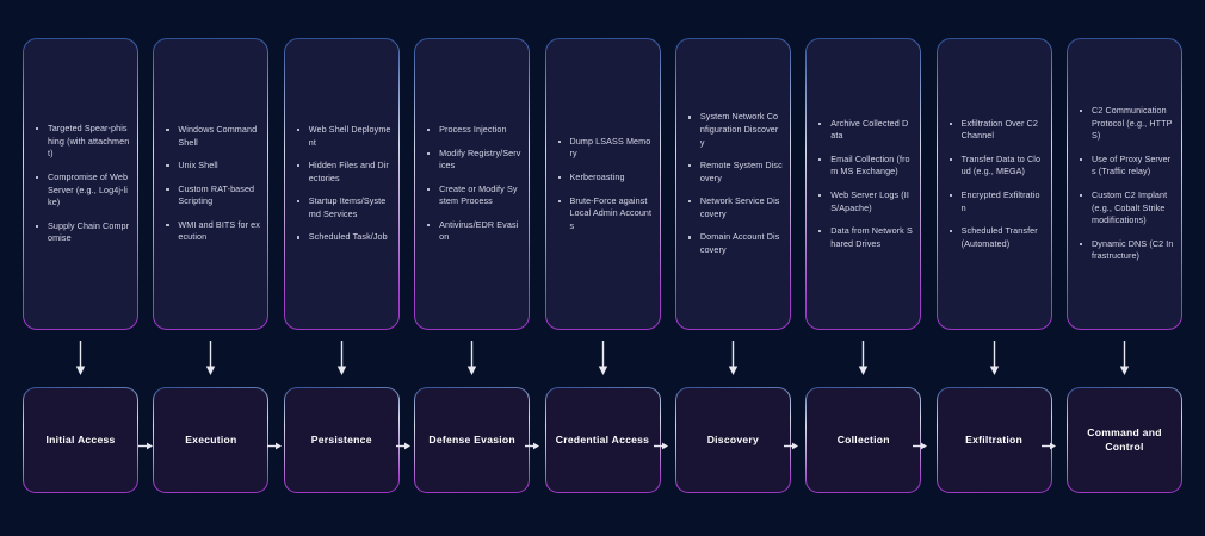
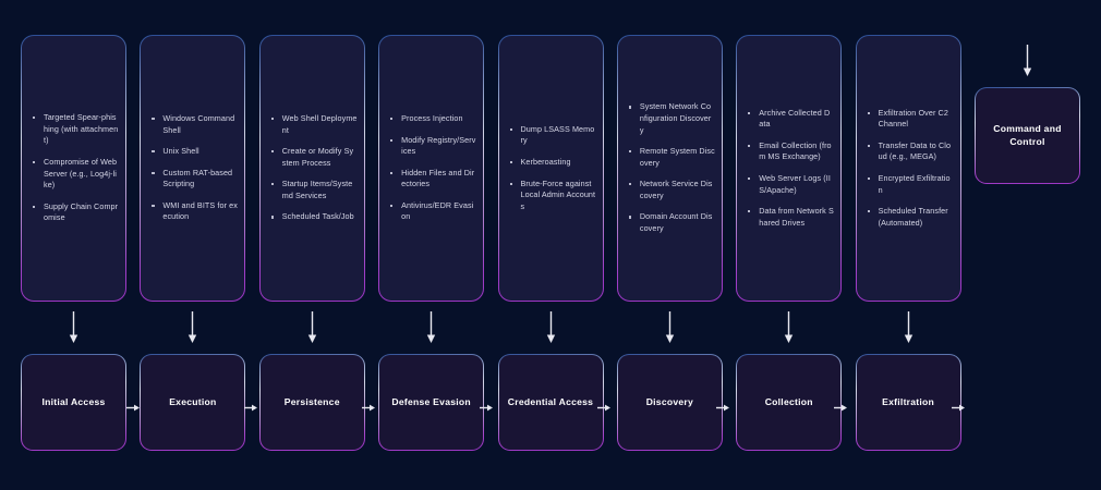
  Targeted Spear-phishing (with attachment)
  Compromise of Web Server (e.g., Log4j-like)
  Supply Chain Compromise
  Initial Access
  Windows Command Shell
  Unix Shell
  Custom RAT-based Scripting
  WMI and BITS for execution
  Execution
  Web Shell Deployment
- Hidden Files and Directories
+ Create or Modify System Process
  Startup Items/Systemd Services
  Scheduled Task/Job
  Persistence
  Process Injection
  Modify Registry/Services
- Create or Modify System Process
+ Hidden Files and Directories
  Antivirus/EDR Evasion
  Defense Evasion
  Dump LSASS Memory
  Kerberoasting
  Brute-Force against Local Admin Accounts
  Credential Access
  System Network Configuration Discovery
  Remote System Discovery
  Network Service Discovery
  Domain Account Discovery
  Discovery
  Archive Collected Data
  Email Collection (from MS Exchange)
  Web Server Logs (IIS/Apache)
  Data from Network Shared Drives
  Collection
  Exfiltration Over C2 Channel
  Transfer Data to Cloud (e.g., MEGA)
  Encrypted Exfiltration
  Scheduled Transfer (Automated)
  Exfiltration
- C2 Communication Protocol (e.g., HTTPS)
- Use of Proxy Servers (Traffic relay)
- Custom C2 Implant (e.g., Cobalt Strike modifications)
- Dynamic DNS (C2 Infrastructure)
  Command and Control
